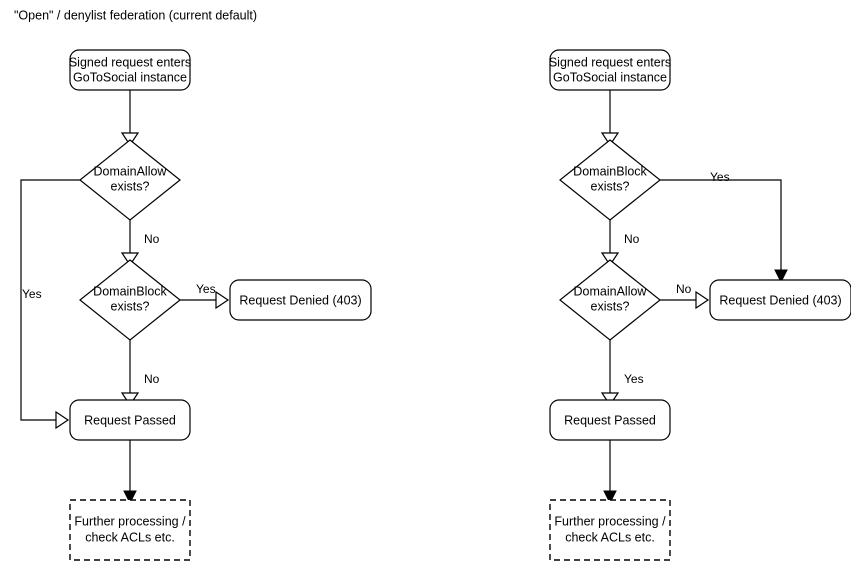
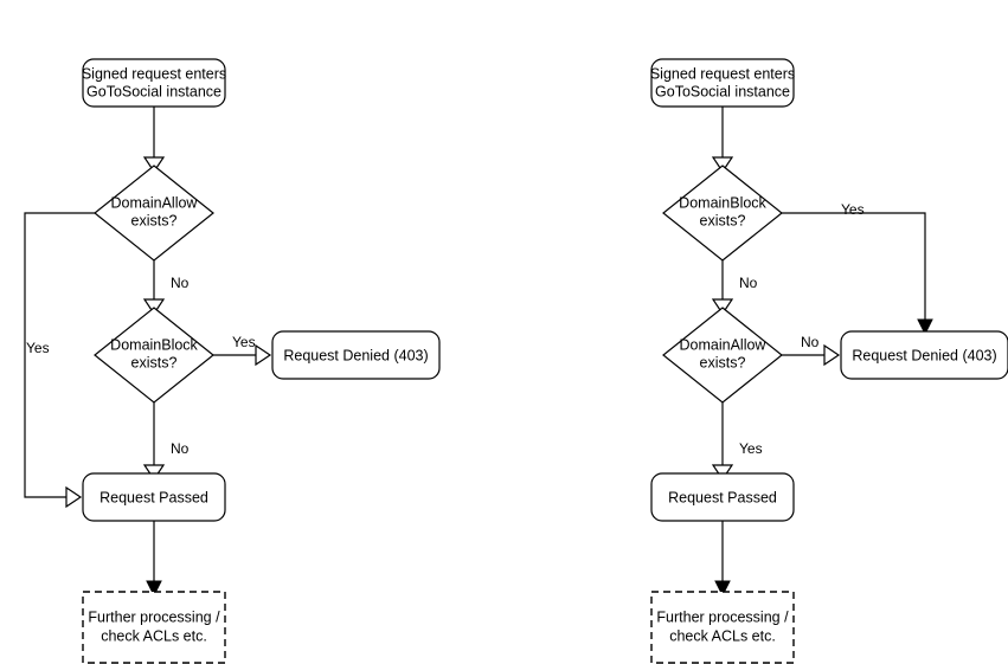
- "Open" / denylist federation (current default)
  Signed request enters
  GoToSocial instance
  DomainAllow
  exists?
  Yes
  No
  DomainBlock
  exists?
  Yes
  Request Denied (403)
  No
  Request Passed
  Further processing /
  check ACLs etc.
  Signed request enters
  GoToSocial instance
  DomainBlock
  exists?
  Yes
  No
  DomainAllow
  exists?
  No
  Request Denied (403)
  Yes
  Request Passed
  Further processing /
  check ACLs etc.
